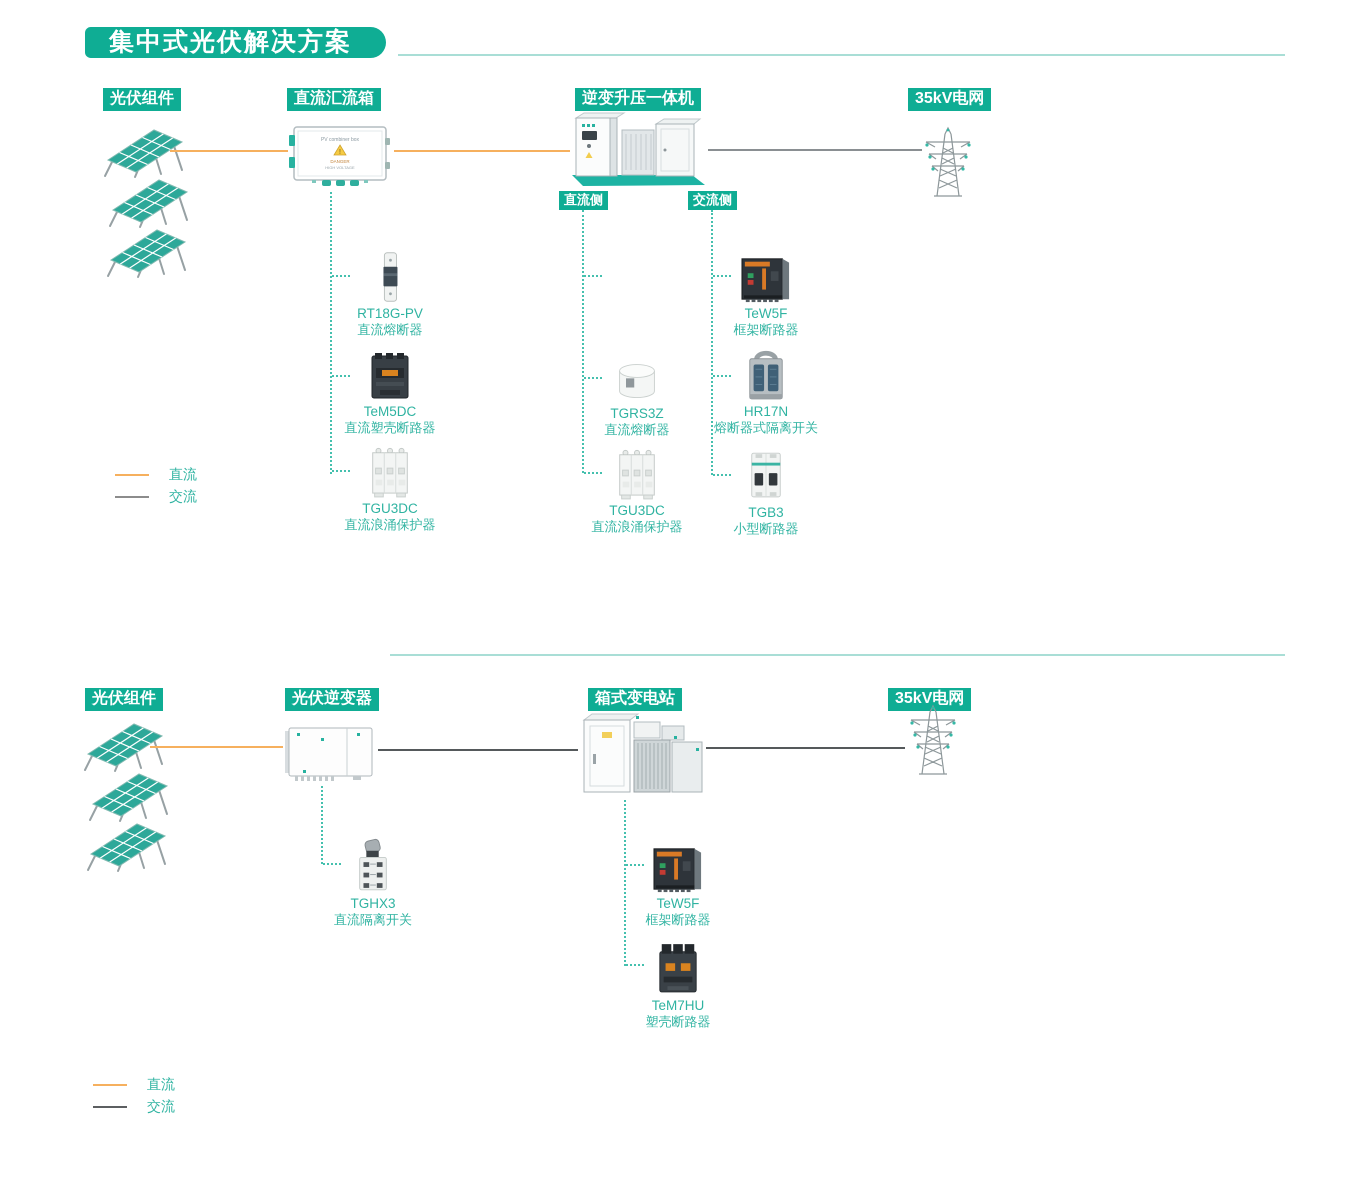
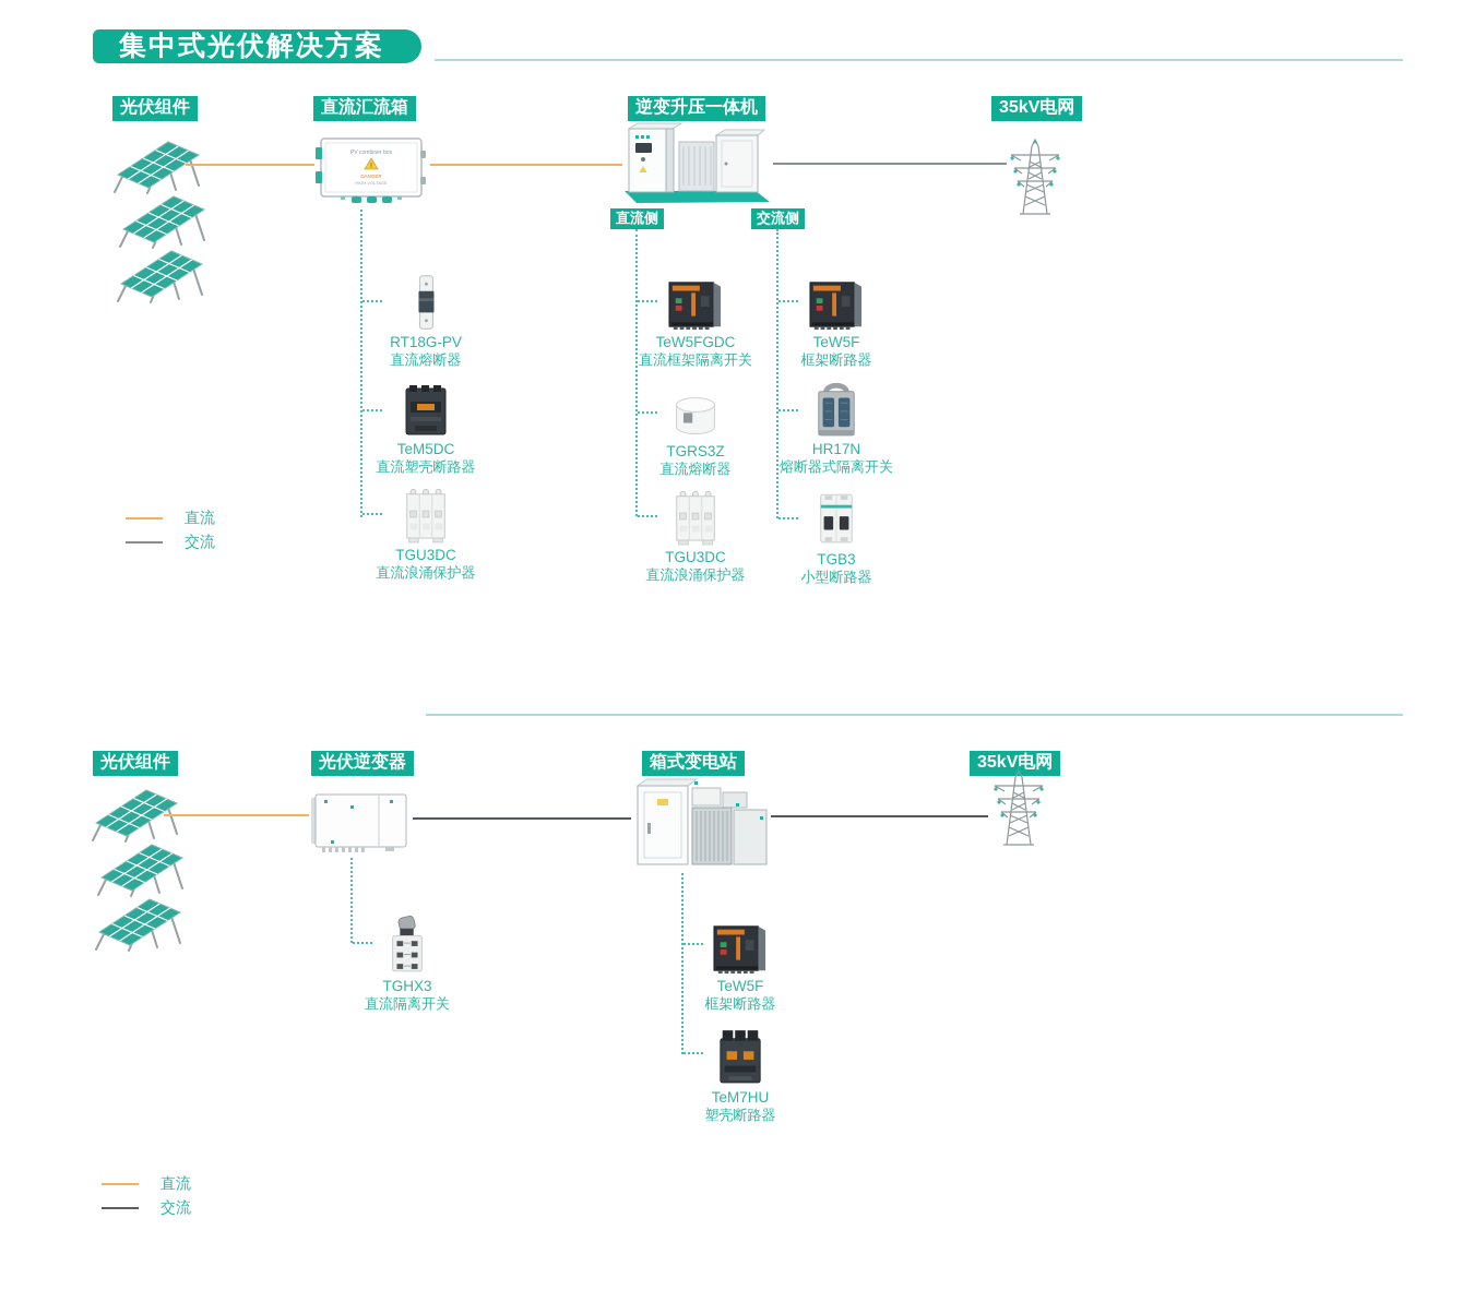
  集中式光伏解决方案
  光伏组件
  直流汇流箱
  逆变升压一体机
  35kV电网
  直流侧
  交流侧
  RT18G-PV
  直流熔断器
  TeM5DC
  直流塑壳断路器
  TGU3DC
  直流浪涌保护器
+ TeW5FGDC
+ 直流框架隔离开关
  TGRS3Z
  直流熔断器
  TGU3DC
  直流浪涌保护器
  TeW5F
  框架断路器
  HR17N
  熔断器式隔离开关
  TGB3
  小型断路器
  直流
  交流
  光伏组件
  光伏逆变器
  箱式变电站
  35kV电网
  TGHX3
  直流隔离开关
  TeW5F
  框架断路器
  TeM7HU
  塑壳断路器
  直流
  交流
